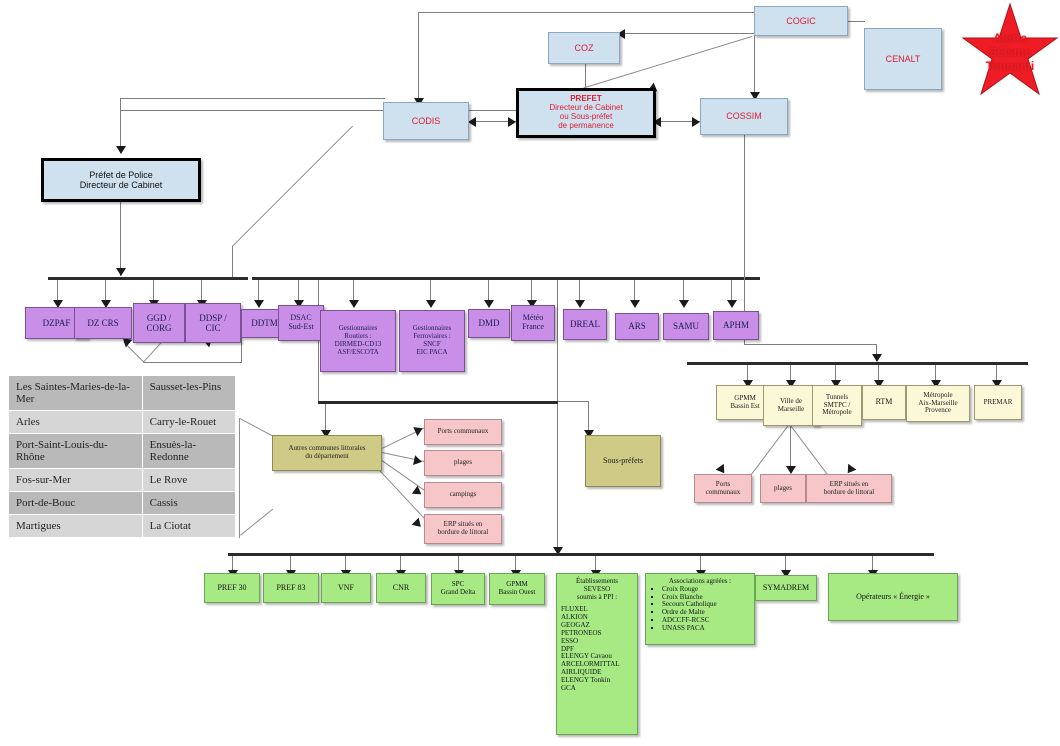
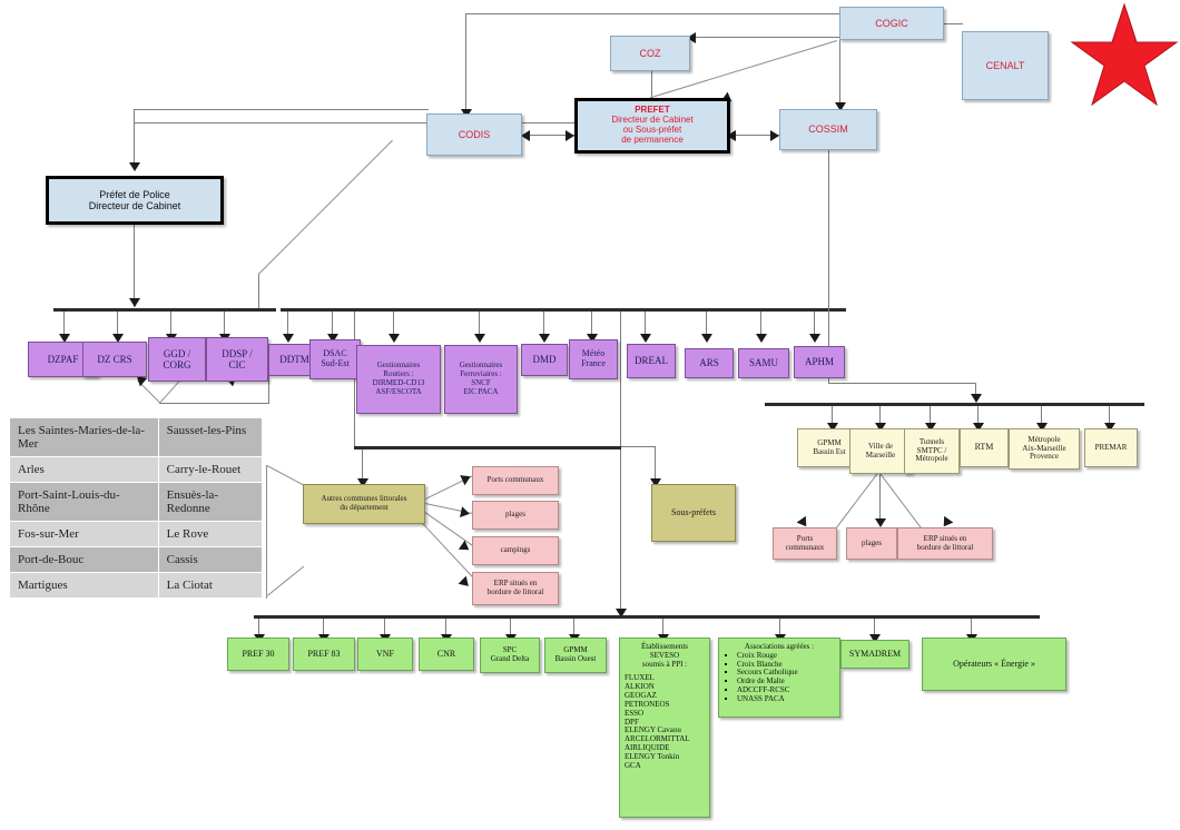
  COGIC
  COZ
  CENALT
  CODIS
  PREFET
  Directeur de Cabinet
  ou Sous-préfet
  de permanence
  COSSIM
  Préfet de Police
  Directeur de Cabinet
  DZPAF
  DZ CRS
  GGD /
  CORG
  DDSP /
  CIC
  DDTM
  DSAC
  Sud-Est
  Gestionnaires
  Routiers :
  DIRMED-CD13
  ASF/ESCOTA
  Gestionnaires
  Ferroviaires :
  SNCF
  EIC PACA
  DMD
  Météo
  France
  DREAL
  ARS
  SAMU
  APHM
  GPMM
  Bassin Est
  Ville de
  Marseille
  Tunnels
  SMTPC /
  Métropole
  RTM
  Métropole
  Aix-Marseille
  Provence
  PREMAR
  Ports
  communaux
  plages
  ERP situés en
  bordure de littoral
  Autres communes littorales
  du département
  Ports communaux
  plages
  campings
  ERP situés en
  bordure de littoral
  Sous-préfets
  Les Saintes-Maries-de-la-Mer	Sausset-les-Pins
  Arles	Carry-le-Rouet
  Port-Saint-Louis-du-Rhône	Ensuès-la-Redonne
  Fos-sur-Mer	Le Rove
  Port-de-Bouc	Cassis
  Martigues	La Ciotat
  PREF 30
  PREF 83
  VNF
  CNR
  SPC
  Grand Delta
  GPMM
  Bassin Ouest
  Établissements
  SEVESO
  soumis à PPI :
  FLUXEL
  ALKION
  GEOGAZ
  PETRONEOS
  ESSO
  DPF
  ELENGY Cavaou
  ARCELORMITTAL
  AIRLIQUIDE
  ELENGY Tonkin
  GCA
  Associations agréées :
  Croix Rouge
  Croix Blanche
  Secours Catholique
  Ordre de Malte
  ADCCFF-RCSC
  UNASS PACA
  SYMADREM
  Opérateurs « Énergie »
- Alerte
- Séisme
- Tsunami
